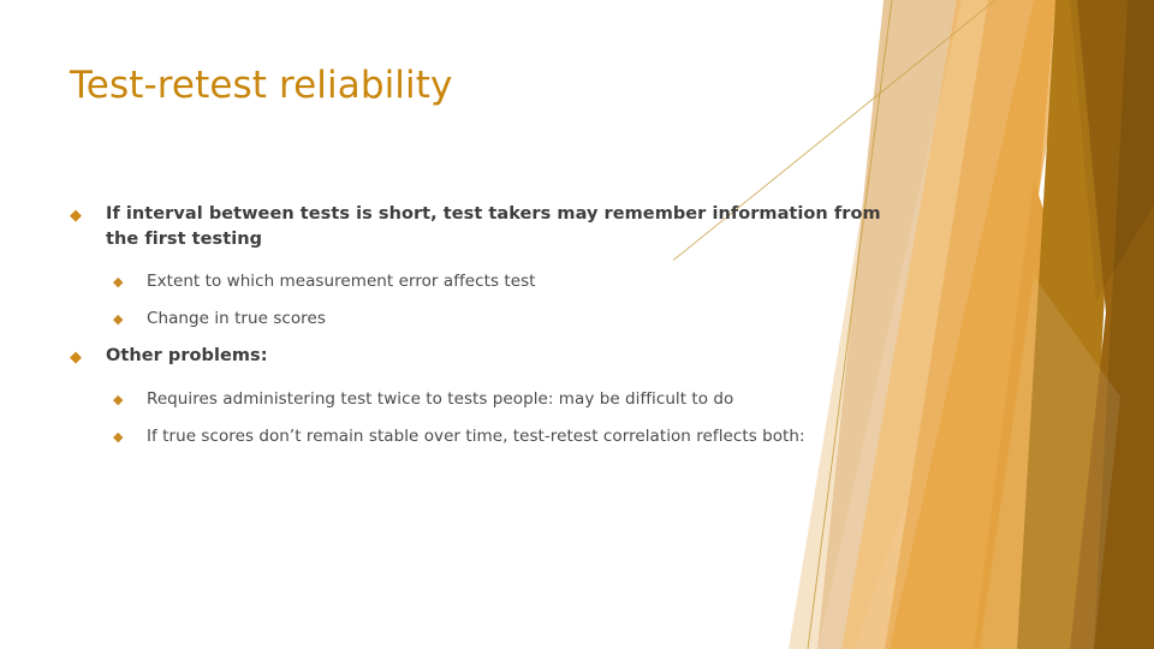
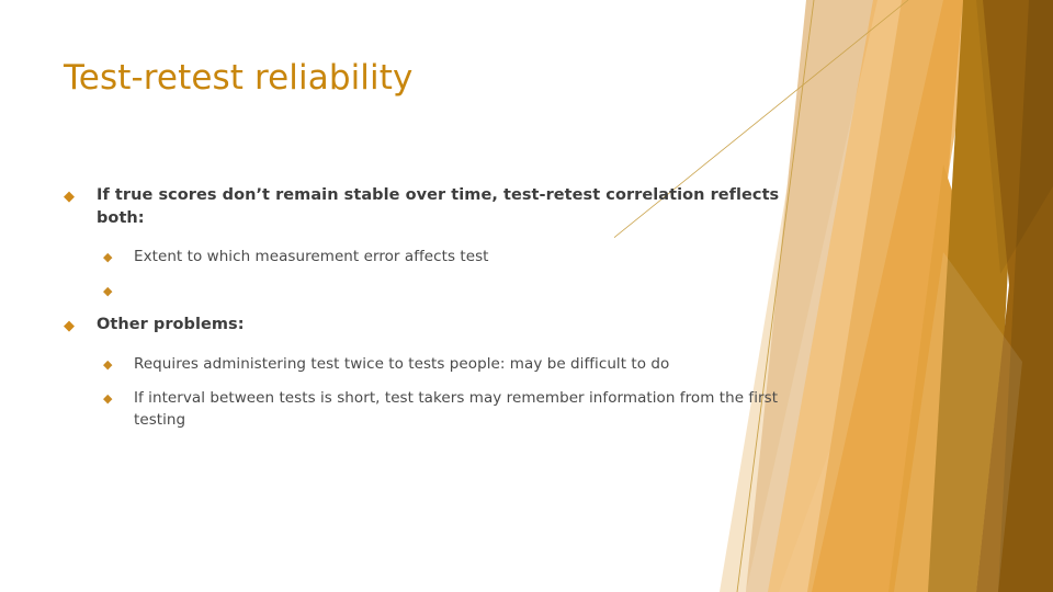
  Test-retest reliability
  ◆
- If interval between tests is short, test takers may remember information from the first testing
+ If true scores don’t remain stable over time, test-retest correlation reflects both:
  ◆
  Extent to which measurement error affects test
  ◆
- Change in true scores
  ◆
  Other problems:
  ◆
  Requires administering test twice to tests people: may be difficult to do
  ◆
- If true scores don’t remain stable over time, test-retest correlation reflects both:
+ If interval between tests is short, test takers may remember information from the first testing
